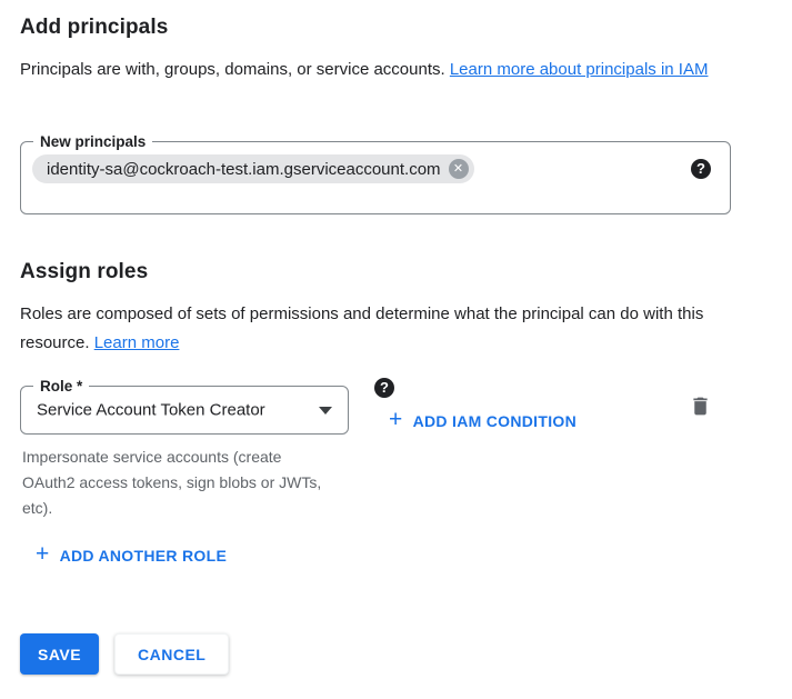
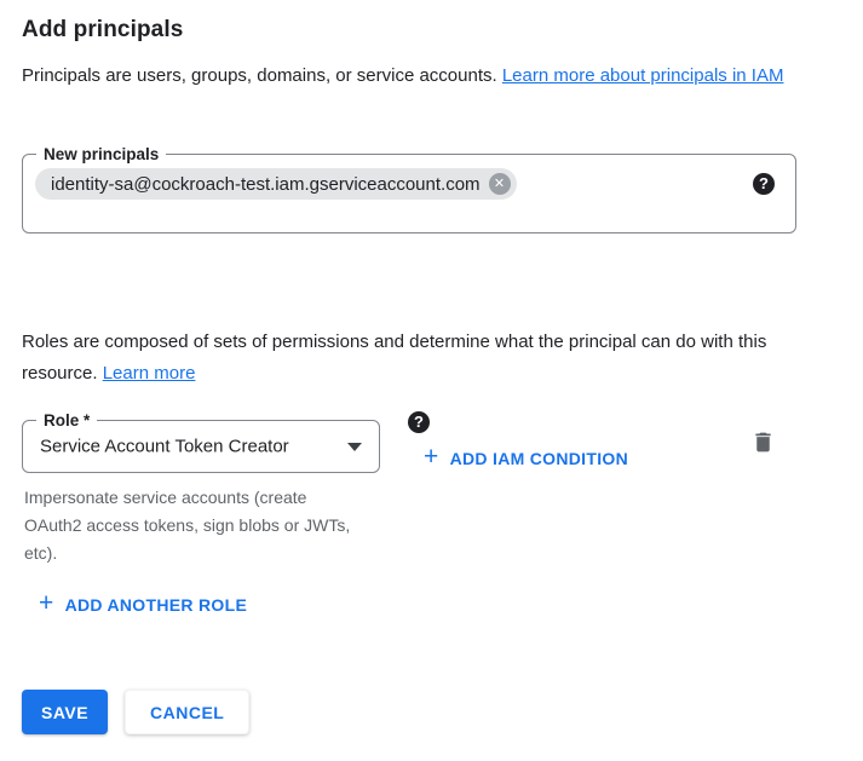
  Add principals
- Principals are with, groups, domains, or service accounts. Learn more about principals in IAM
+ Principals are users, groups, domains, or service accounts. Learn more about principals in IAM
  New principals
  identity-sa@cockroach-test.iam.gserviceaccount.com
  ✕
  ?
- Assign roles
  Roles are composed of sets of permissions and determine what the principal can do with this resource. Learn more
  Role *
  Service Account Token Creator
  Impersonate service accounts (create OAuth2 access tokens, sign blobs or JWTs, etc).
  ?
  +
  ADD IAM CONDITION
  +
  ADD ANOTHER ROLE
  SAVE
  CANCEL
